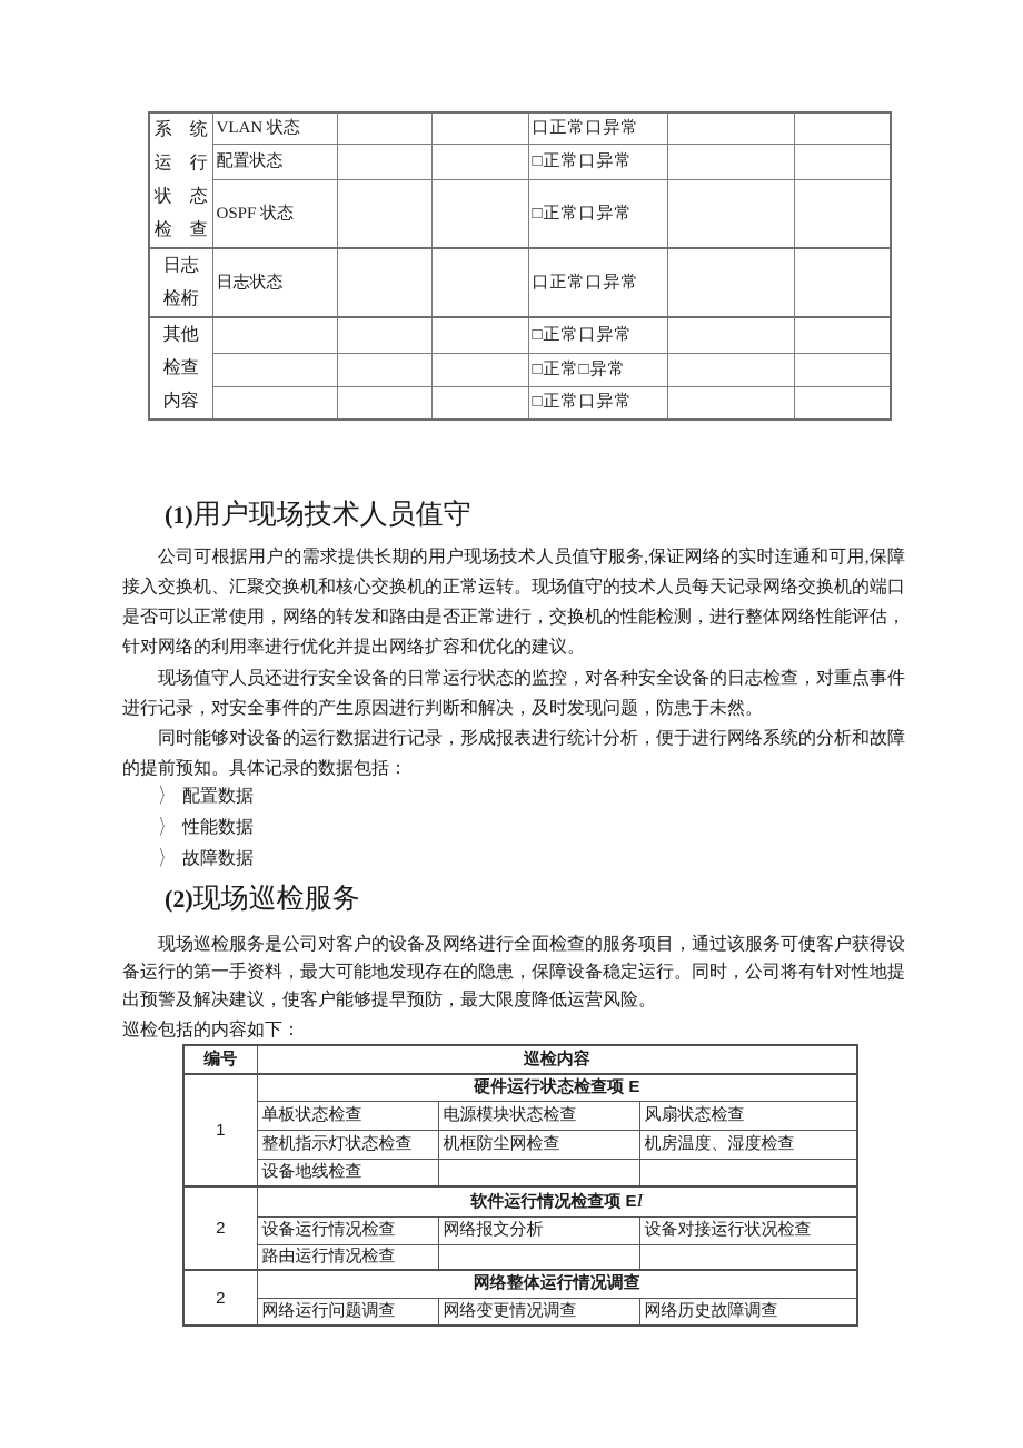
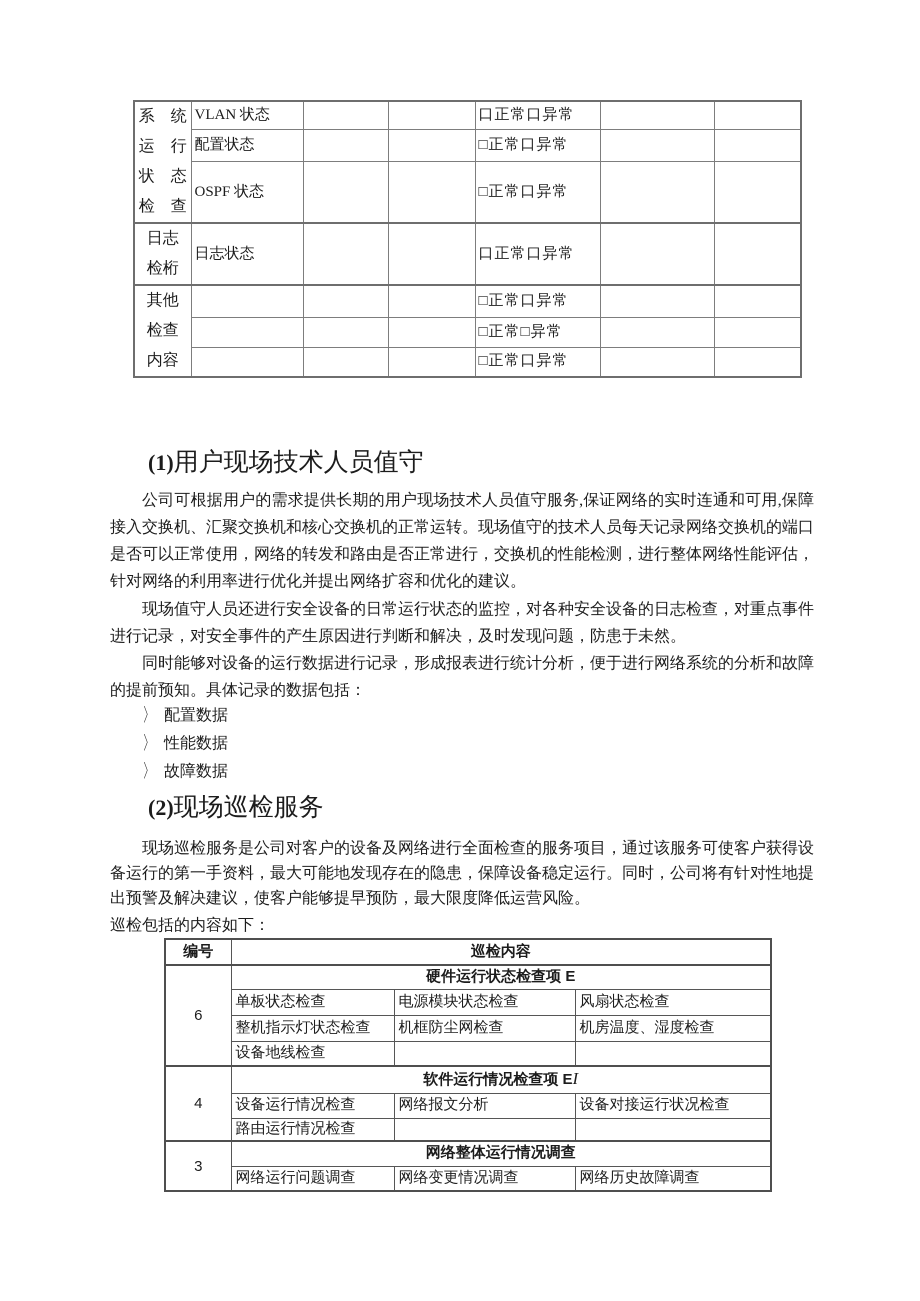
  系 统 运 行 状 态 检 查	VLAN 状态			口正常口异常
  配置状态			□正常口异常
  OSPF 状态			□正常口异常
  日志 检桁	日志状态			口正常口异常
  其他 检查 内容				□正常口异常
  			□正常□异常
  			□正常口异常
  (1)用户现场技术人员值守
  公司可根据用户的需求提供长期的用户现场技术人员值守服务,保证网络的实时连通和可用,保障接入交换机、汇聚交换机和核心交换机的正常运转。现场值守的技术人员每天记录网络交换机的端口是否可以正常使用，网络的转发和路由是否正常进行，交换机的性能检测，进行整体网络性能评估，针对网络的利用率进行优化并提出网络扩容和优化的建议。
  现场值守人员还进行安全设备的日常运行状态的监控，对各种安全设备的日志检查，对重点事件进行记录，对安全事件的产生原因进行判断和解决，及时发现问题，防患于未然。
  同时能够对设备的运行数据进行记录，形成报表进行统计分析，便于进行网络系统的分析和故障的提前预知。具体记录的数据包括：
  〉 配置数据
  〉 性能数据
  〉 故障数据
  (2)现场巡检服务
  现场巡检服务是公司对客户的设备及网络进行全面检查的服务项目，通过该服务可使客户获得设备运行的第一手资料，最大可能地发现存在的隐患，保障设备稳定运行。同时，公司将有针对性地提出预警及解决建议，使客户能够提早预防，最大限度降低运营风险。
  巡检包括的内容如下：
  编号	巡检内容
- 1	硬件运行状态检查项 E
+ 6	硬件运行状态检查项 E
  单板状态检查	电源模块状态检查	风扇状态检查
  整机指示灯状态检查	机框防尘网检查	机房温度、湿度检查
  设备地线检查
- 2	软件运行情况检查项 EI
+ 4	软件运行情况检查项 EI
  设备运行情况检查	网络报文分析	设备对接运行状况检查
  路由运行情况检查
- 2	网络整体运行情况调查
+ 3	网络整体运行情况调查
  网络运行问题调查	网络变更情况调查	网络历史故障调查
